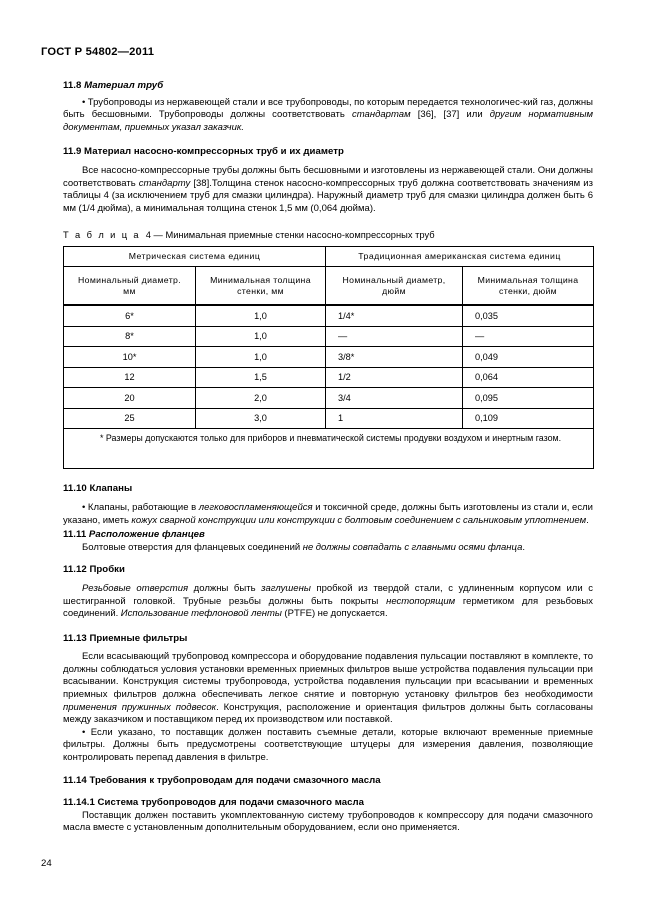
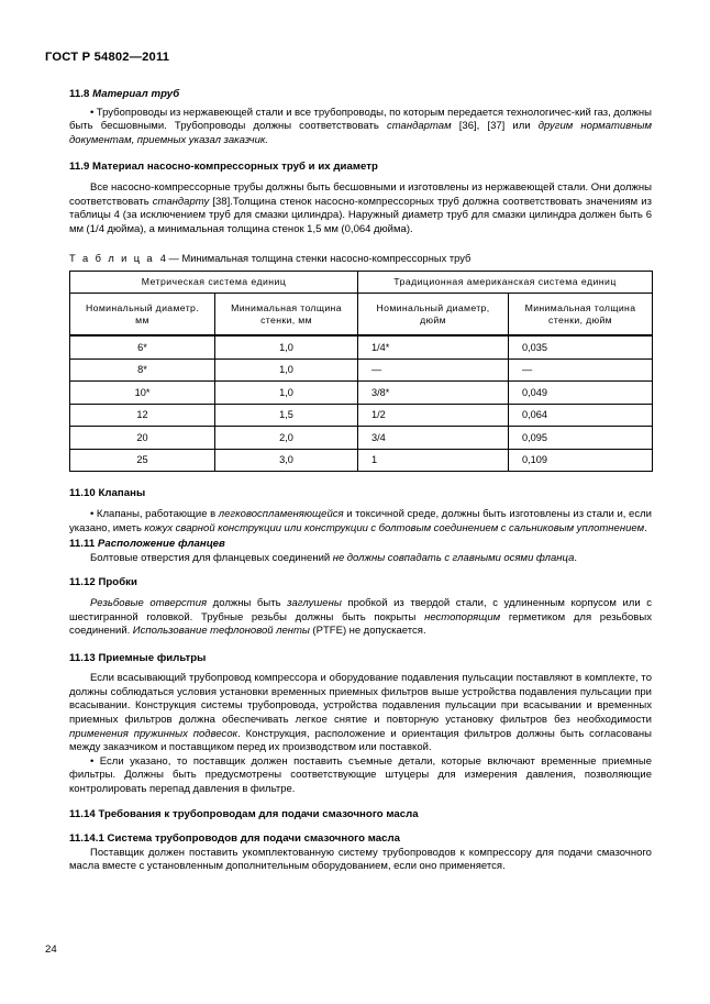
  ГОСТ Р 54802—2011
  11.8 Материал труб
  • Трубопроводы из нержавеющей стали и все трубопроводы, по которым передается технологичес-кий газ, должны быть бесшовными. Трубопроводы должны соответствовать стандартам [36], [37] или другим нормативным документам, приемных указал заказчик.
  11.9 Материал насосно-компрессорных труб и их диаметр
  Все насосно-компрессорные трубы должны быть бесшовными и изготовлены из нержавеющей стали. Они должны соответствовать стандарту [38].Толщина стенок насосно-компрессорных труб должна соответствовать значениям из таблицы 4 (за исключением труб для смазки цилиндра). Наружный диаметр труб для смазки цилиндра должен быть 6 мм (1/4 дюйма), а минимальная толщина стенок 1,5 мм (0,064 дюйма).
- Т а б л и ц а 4 — Минимальная приемные стенки насосно-компрессорных труб
+ Т а б л и ц а 4 — Минимальная толщина стенки насосно-компрессорных труб
  Метрическая система единиц	Традиционная американская система единиц
  Номинальный диаметр.мм	Минимальная толщинастенки, мм	Номинальный диаметр,дюйм	Минимальная толщинастенки, дюйм
  6*	1,0	1/4*	0,035
  8*	1,0	—	—
  10*	1,0	3/8*	0,049
  12	1,5	1/2	0,064
  20	2,0	3/4	0,095
  25	3,0	1	0,109
- * Размеры допускаются только для приборов и пневматической системы продувки воздухом и инертным газом.
  11.10 Клапаны
  • Клапаны, работающие в легковоспламеняющейся и токсичной среде, должны быть изготовлены из стали и, если указано, иметь кожух сварной конструкции или конструкции с болтовым соединением с сальниковым уплотнением.
  11.11 Расположение фланцев
  Болтовые отверстия для фланцевых соединений не должны совпадать с главными осями фланца.
  11.12 Пробки
  Резьбовые отверстия должны быть заглушены пробкой из твердой стали, с удлиненным корпусом или с шестигранной головкой. Трубные резьбы должны быть покрыты нестопорящим герметиком для резьбовых соединений. Использование тефлоновой ленты (PTFE) не допускается.
  11.13 Приемные фильтры
  Если всасывающий трубопровод компрессора и оборудование подавления пульсации поставляют в комплекте, то должны соблюдаться условия установки временных приемных фильтров выше устройства подавления пульсации при всасывании. Конструкция системы трубопровода, устройства подавления пульсации при всасывании и временных приемных фильтров должна обеспечивать легкое снятие и повторную установку фильтров без необходимости применения пружинных подвесок. Конструкция, расположение и ориентация фильтров должны быть согласованы между заказчиком и поставщиком перед их производством или поставкой.
  • Если указано, то поставщик должен поставить съемные детали, которые включают временные приемные фильтры. Должны быть предусмотрены соответствующие штуцеры для измерения давления, позволяющие контролировать перепад давления в фильтре.
  11.14 Требования к трубопроводам для подачи смазочного масла
  11.14.1 Система трубопроводов для подачи смазочного масла
  Поставщик должен поставить укомплектованную систему трубопроводов к компрессору для подачи смазочного масла вместе с установленным дополнительным оборудованием, если оно применяется.
  24
